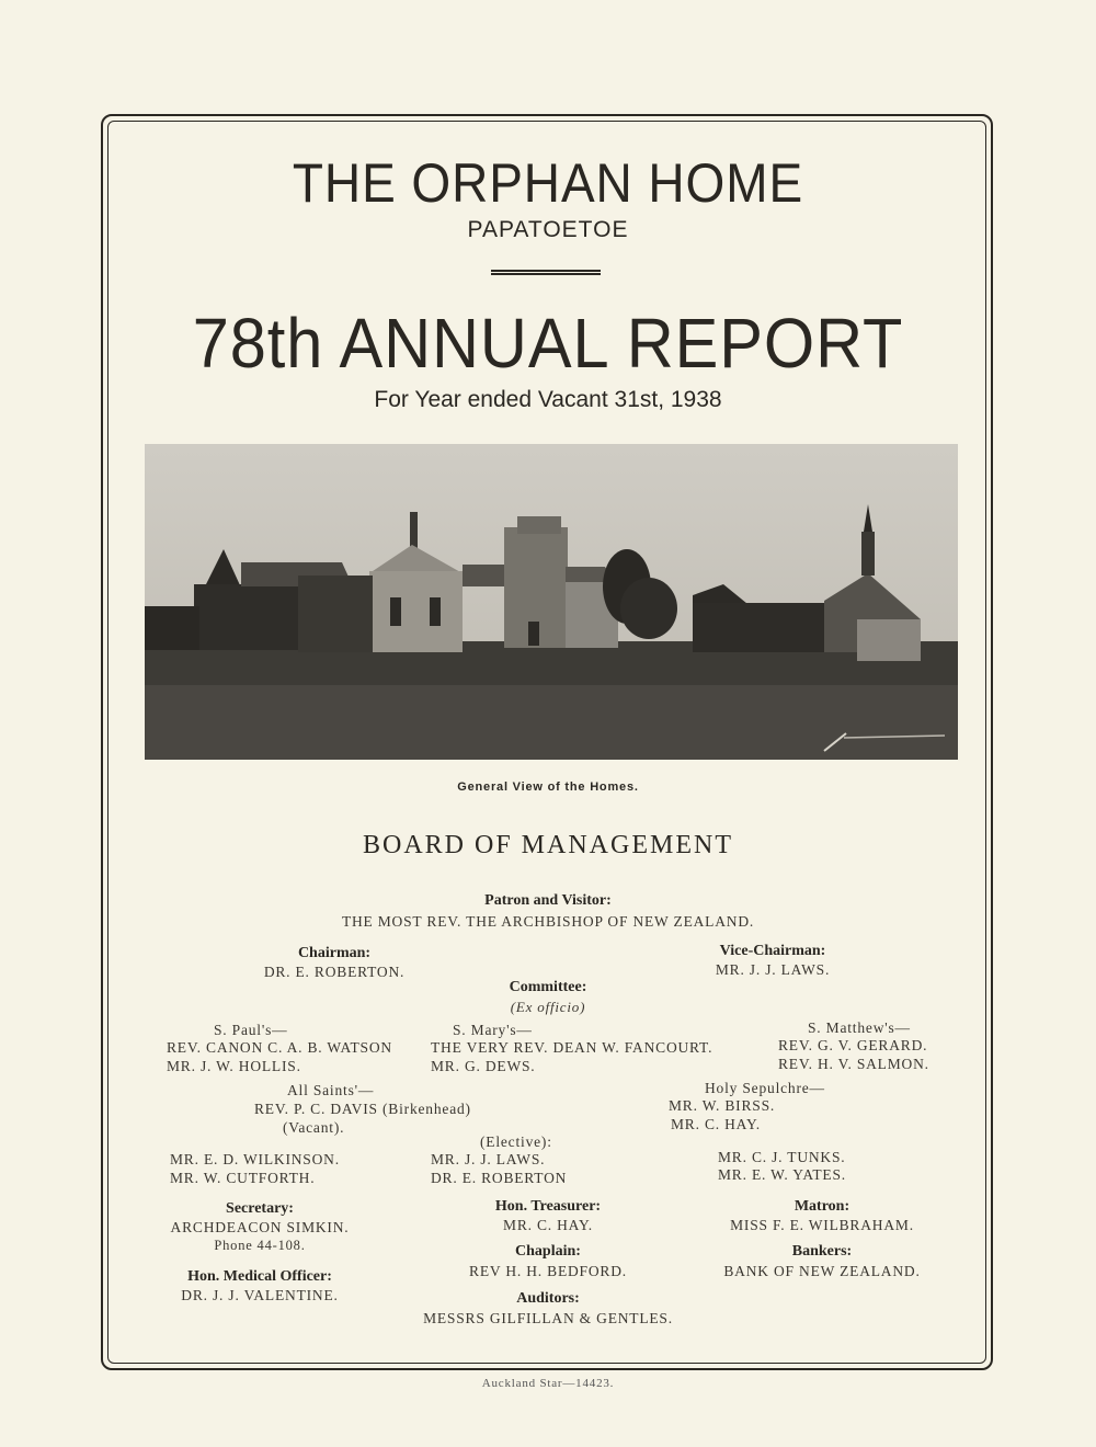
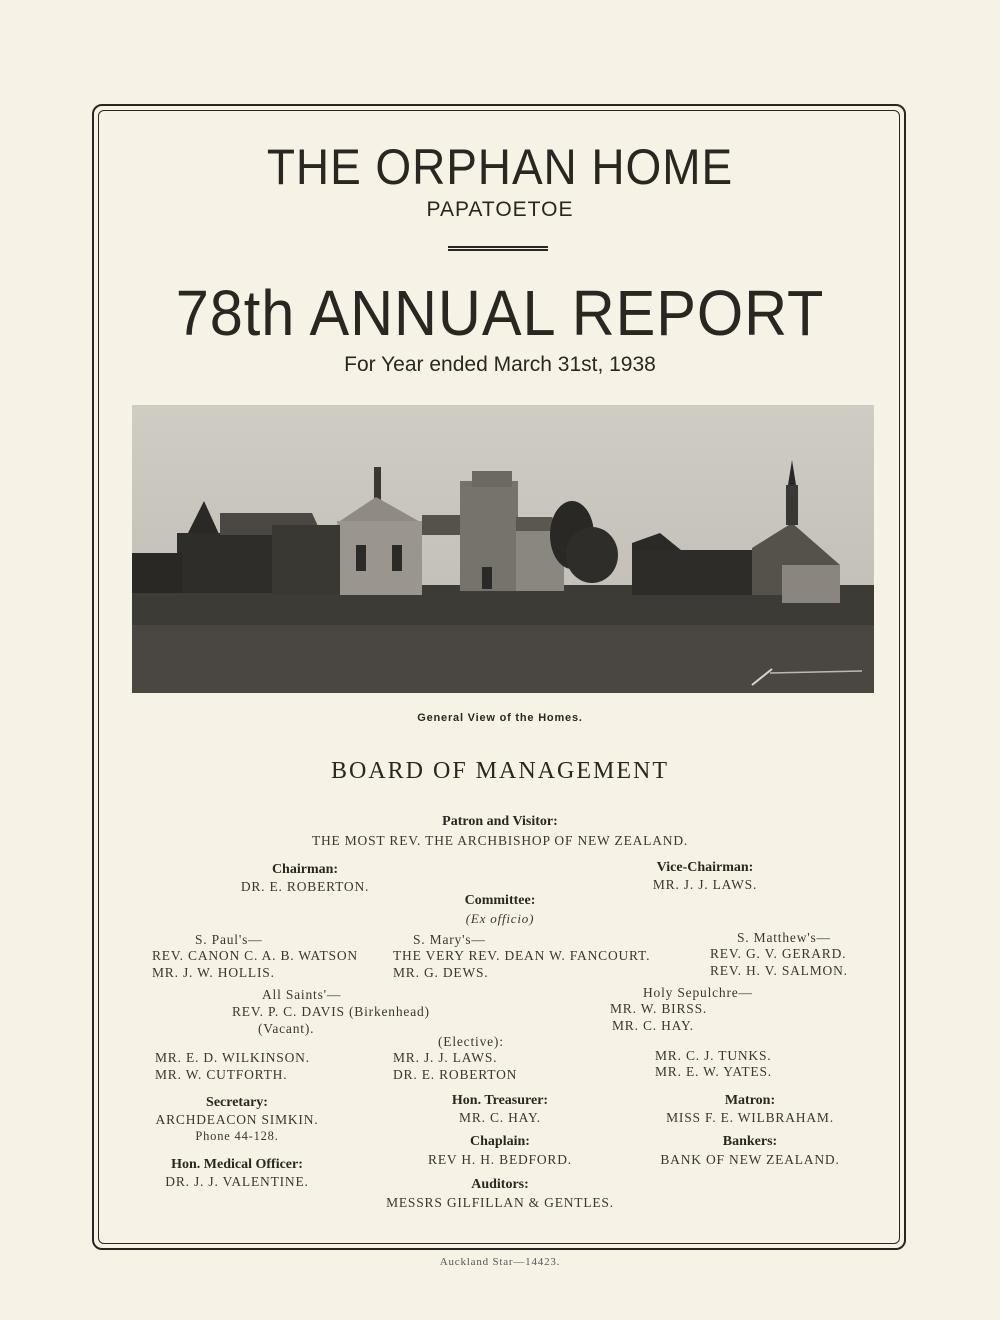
  THE ORPHAN HOME
  PAPATOETOE
  78th ANNUAL REPORT
- For Year ended Vacant 31st, 1938
+ For Year ended March 31st, 1938
  General View of the Homes.
  BOARD OF MANAGEMENT
  Patron and Visitor:
  THE MOST REV. THE ARCHBISHOP OF NEW ZEALAND.
  Chairman:
  DR. E. ROBERTON.
  Vice-Chairman:
  MR. J. J. LAWS.
  Committee:
  (Ex officio)
  S. Paul's—
  REV. CANON C. A. B. WATSON
  MR. J. W. HOLLIS.
  S. Mary's—
  THE VERY REV. DEAN W. FANCOURT.
  MR. G. DEWS.
  S. Matthew's—
  REV. G. V. GERARD.
  REV. H. V. SALMON.
  All Saints'—
  REV. P. C. DAVIS (Birkenhead)
  (Vacant).
  Holy Sepulchre—
  MR. W. BIRSS.
  MR. C. HAY.
  (Elective):
  MR. E. D. WILKINSON.
  MR. W. CUTFORTH.
  MR. J. J. LAWS.
  DR. E. ROBERTON
  MR. C. J. TUNKS.
  MR. E. W. YATES.
  Secretary:
  ARCHDEACON SIMKIN.
- Phone 44-108.
+ Phone 44-128.
  Hon. Treasurer:
  MR. C. HAY.
  Matron:
  MISS F. E. WILBRAHAM.
  Hon. Medical Officer:
  DR. J. J. VALENTINE.
  Chaplain:
  REV H. H. BEDFORD.
  Bankers:
  BANK OF NEW ZEALAND.
  Auditors:
  MESSRS GILFILLAN & GENTLES.
  Auckland Star—14423.
